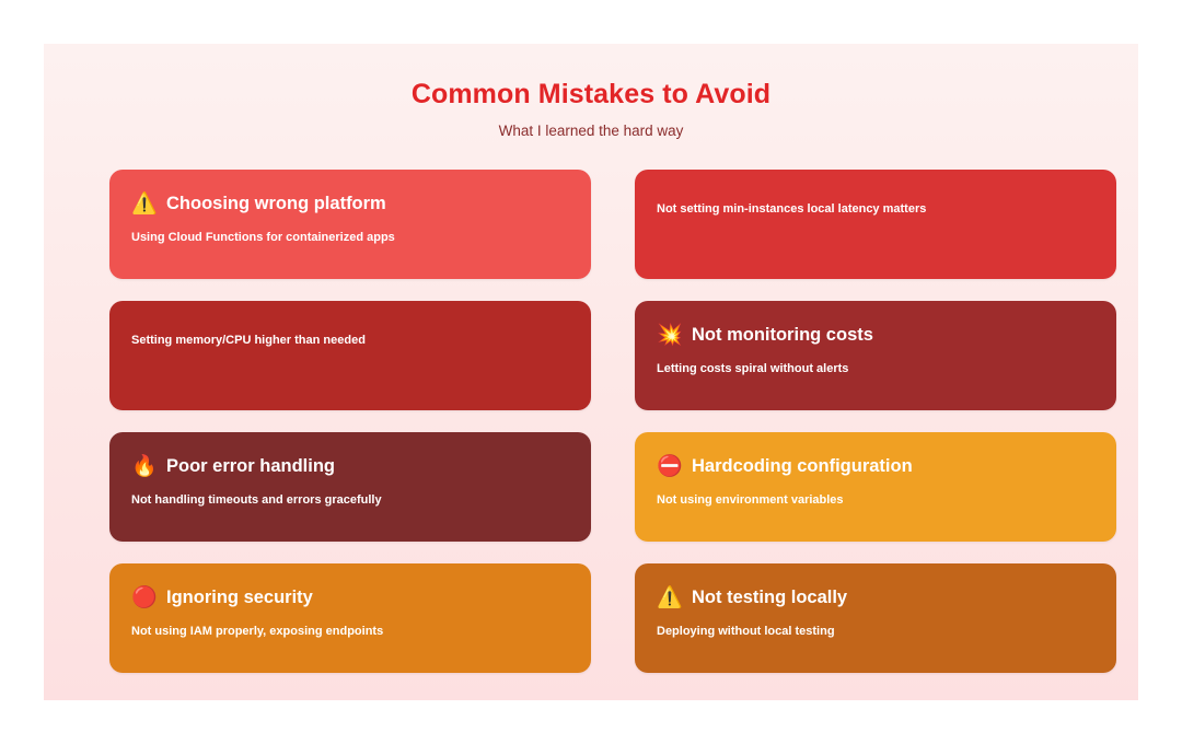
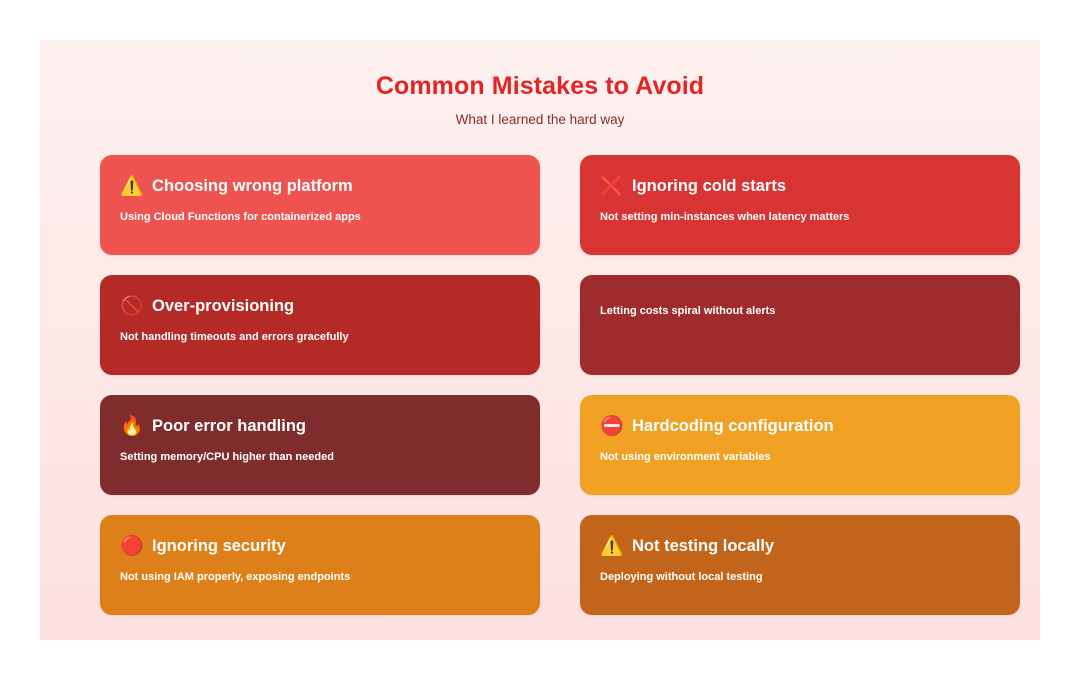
  Common Mistakes to Avoid
  What I learned the hard way
  ⚠️
  Choosing wrong platform
  Using Cloud Functions for containerized apps
+ ❌
+ Ignoring cold starts
- Not setting min-instances local latency matters
+ Not setting min-instances when latency matters
+ 🚫
+ Over-provisioning
- Setting memory/CPU higher than needed
+ Not handling timeouts and errors gracefully
- 💥
- Not monitoring costs
  Letting costs spiral without alerts
  🔥
  Poor error handling
- Not handling timeouts and errors gracefully
+ Setting memory/CPU higher than needed
  ⛔
  Hardcoding configuration
  Not using environment variables
  🔴
  Ignoring security
  Not using IAM properly, exposing endpoints
  ⚠️
  Not testing locally
  Deploying without local testing
